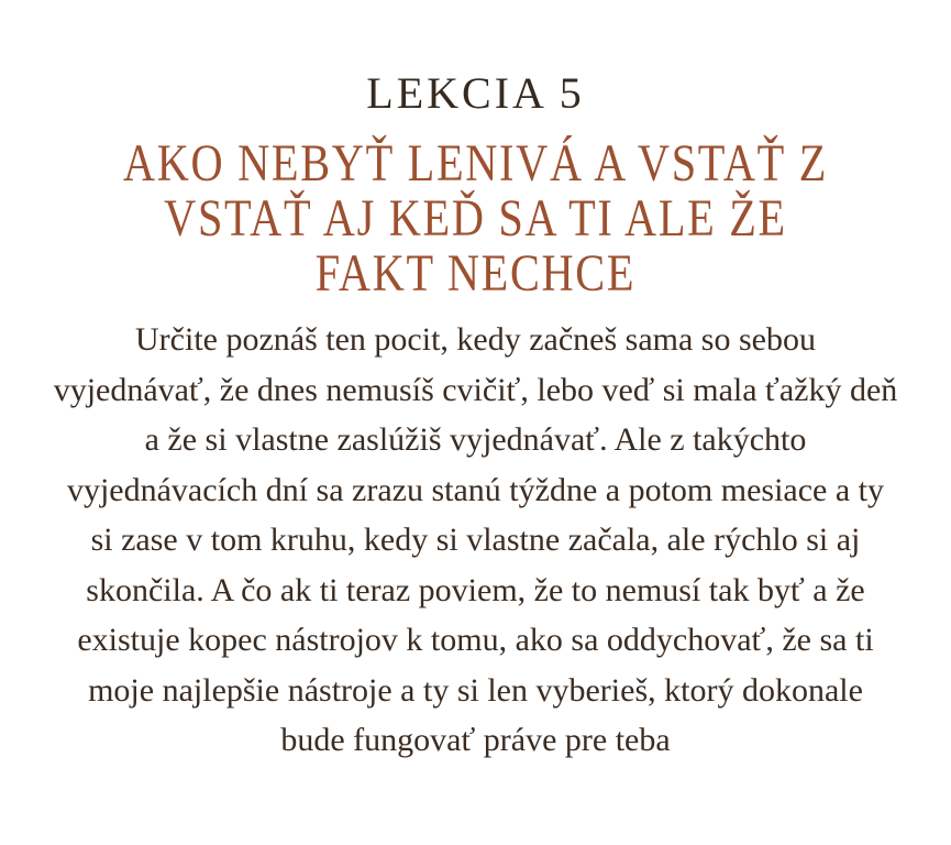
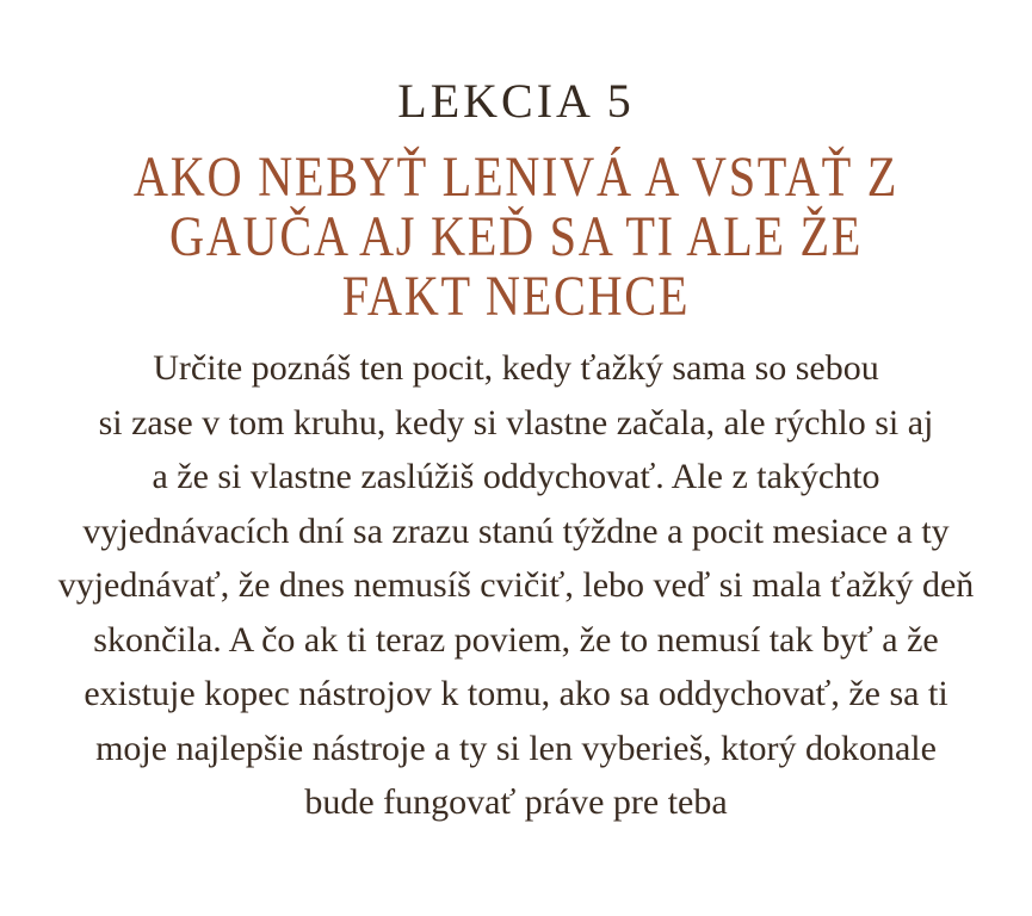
  LEKCIA 5
  AKO NEBYŤ LENIVÁ A VSTAŤ Z
- VSTAŤ AJ KEĎ SA TI ALE ŽE
+ GAUČA AJ KEĎ SA TI ALE ŽE
  FAKT NECHCE
- Určite poznáš ten pocit, kedy začneš sama so sebou
+ Určite poznáš ten pocit, kedy ťažký sama so sebou
- vyjednávať, že dnes nemusíš cvičiť, lebo veď si mala ťažký deň
+ si zase v tom kruhu, kedy si vlastne začala, ale rýchlo si aj
- a že si vlastne zaslúžiš vyjednávať. Ale z takýchto
+ a že si vlastne zaslúžiš oddychovať. Ale z takýchto
- vyjednávacích dní sa zrazu stanú týždne a potom mesiace a ty
+ vyjednávacích dní sa zrazu stanú týždne a pocit mesiace a ty
- si zase v tom kruhu, kedy si vlastne začala, ale rýchlo si aj
+ vyjednávať, že dnes nemusíš cvičiť, lebo veď si mala ťažký deň
  skončila. A čo ak ti teraz poviem, že to nemusí tak byť a že
  existuje kopec nástrojov k tomu, ako sa oddychovať, že sa ti
  moje najlepšie nástroje a ty si len vyberieš, ktorý dokonale
  bude fungovať práve pre teba
